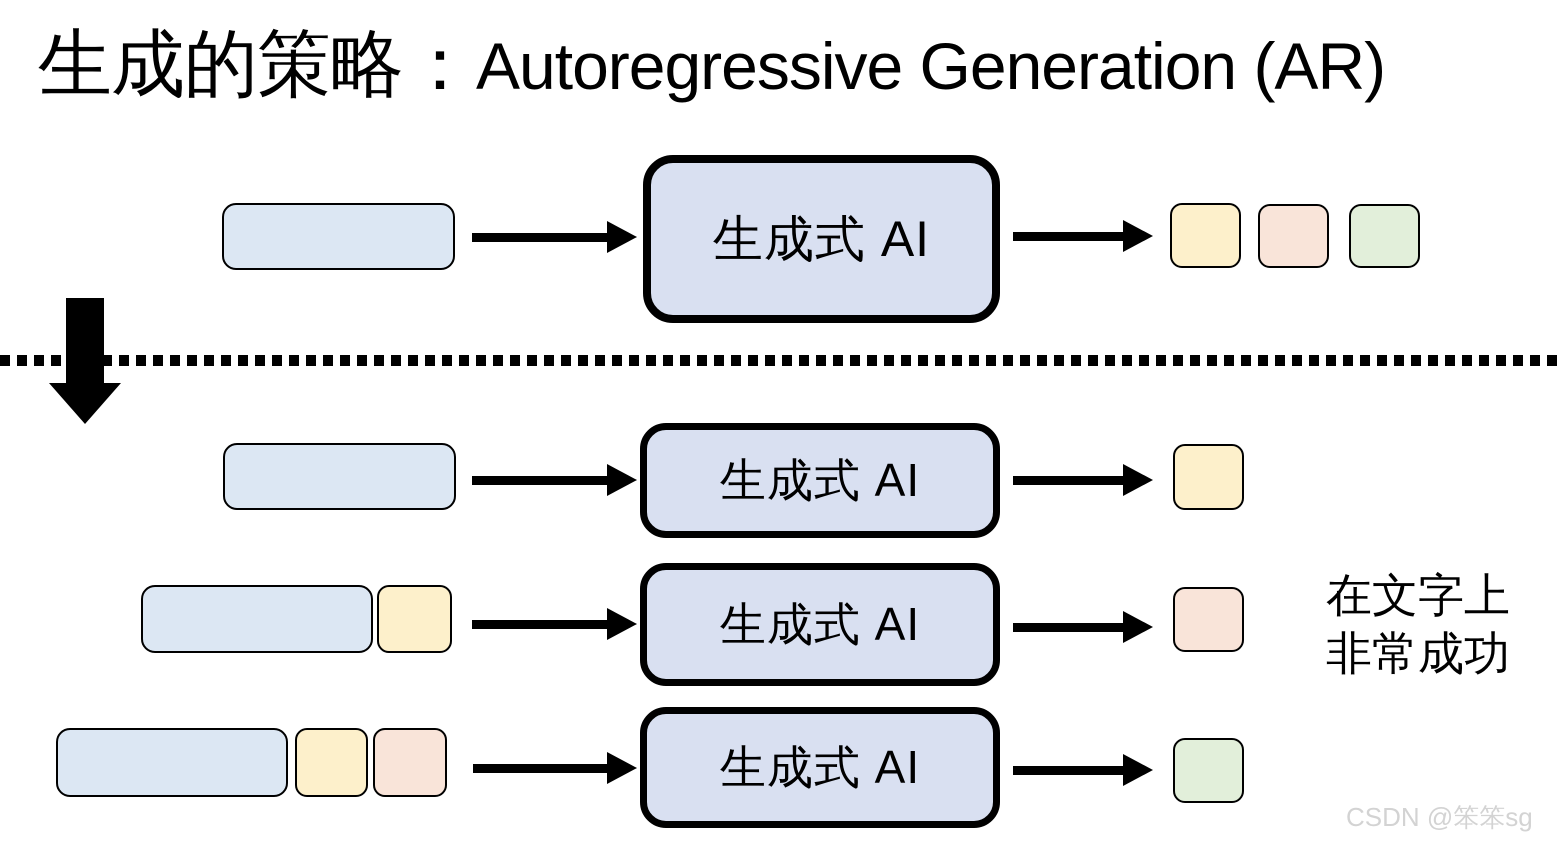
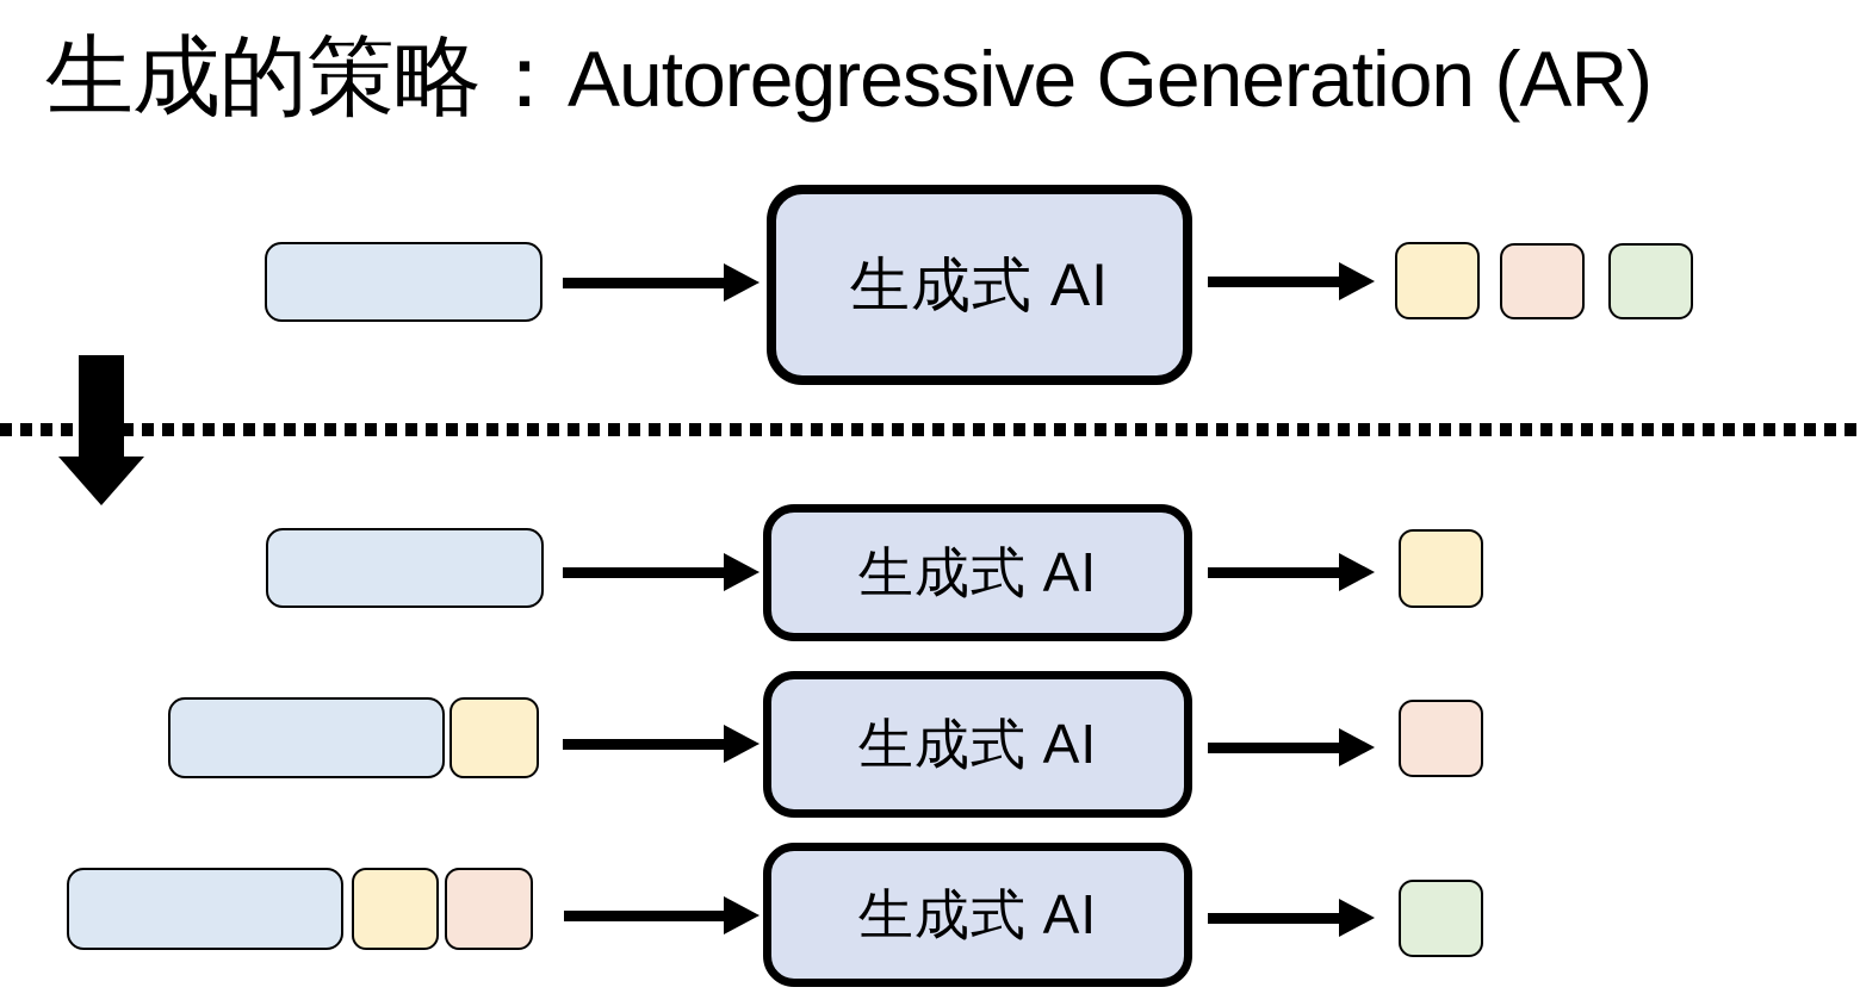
  生成的策略：Autoregressive Generation (AR)
  生成式 AI
  生成式 AI
  生成式 AI
  生成式 AI
- 在文字上
- 非常成功
- CSDN @笨笨sg
